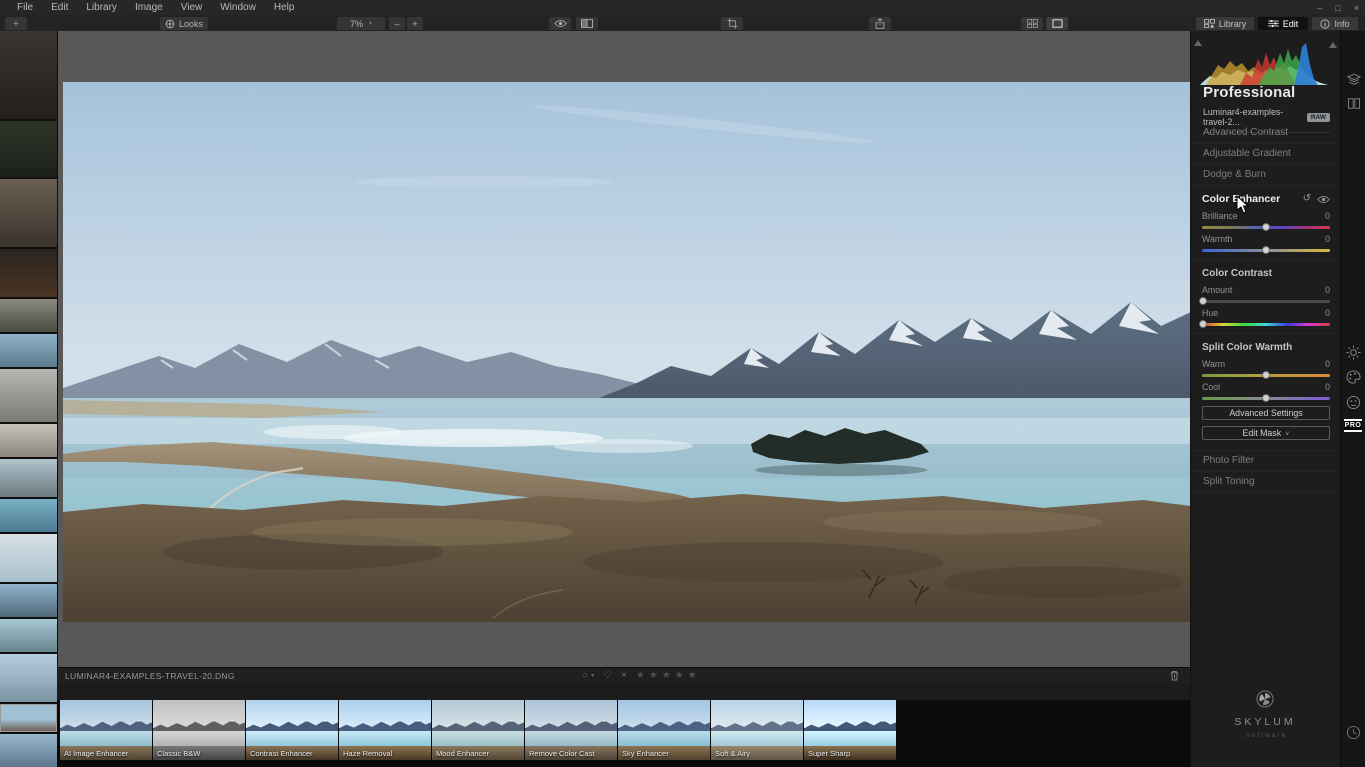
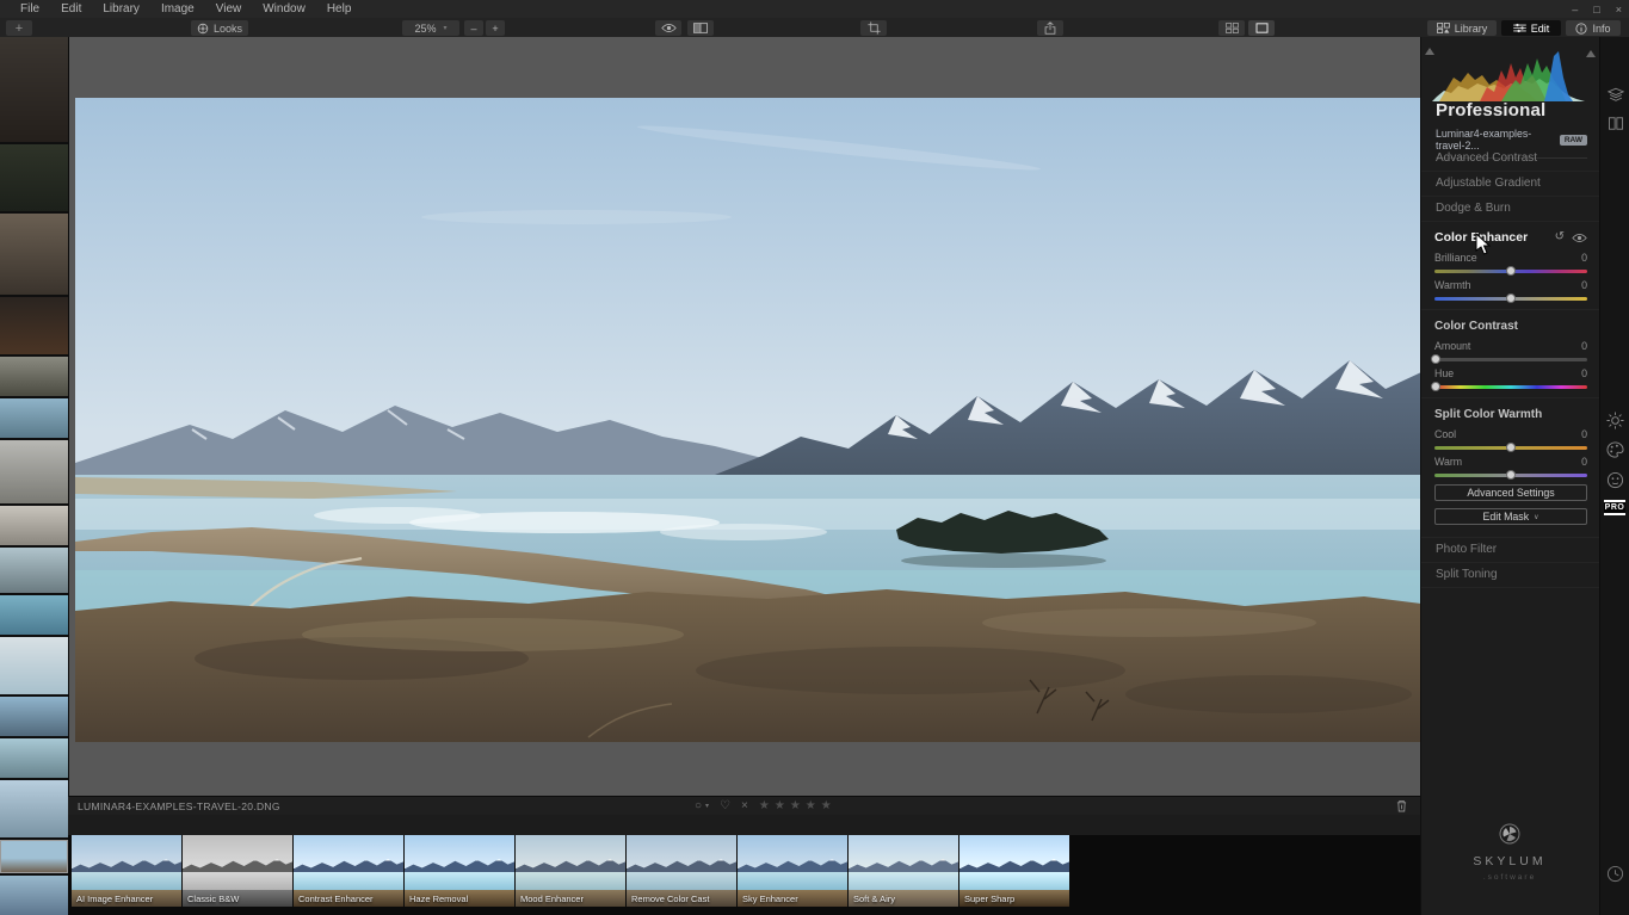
  File
  Edit
  Library
  Image
  View
  Window
  Help
  –
  □
  ×
  +
  Looks
- 7%
+ 25%
  –
  +
  Library
  Edit
  Info
  LUMINAR4-EXAMPLES-TRAVEL-20.DNG
  ○
  ♡
  ×
  ★
  ★
  ★
  ★
  ★
  AI Image Enhancer
  Classic B&W
  Contrast Enhancer
  Haze Removal
  Mood Enhancer
  Remove Color Cast
  Sky Enhancer
  Soft & Airy
  Super Sharp
  Professional
  Luminar4-examples-travel-2...
  Advanced Contrast
  Adjustable Gradient
  Dodge & Burn
  Color Enhancer
  ↺
  Brilliance
  0
  Warmth
  0
  Color Contrast
  Amount
  0
  Hue
  0
  Split Color Warmth
- Warm
+ Cool
  0
- Cool
+ Warm
  0
  Advanced Settings
  Edit Mask
  Photo Filter
  Split Toning
  SKYLUM
